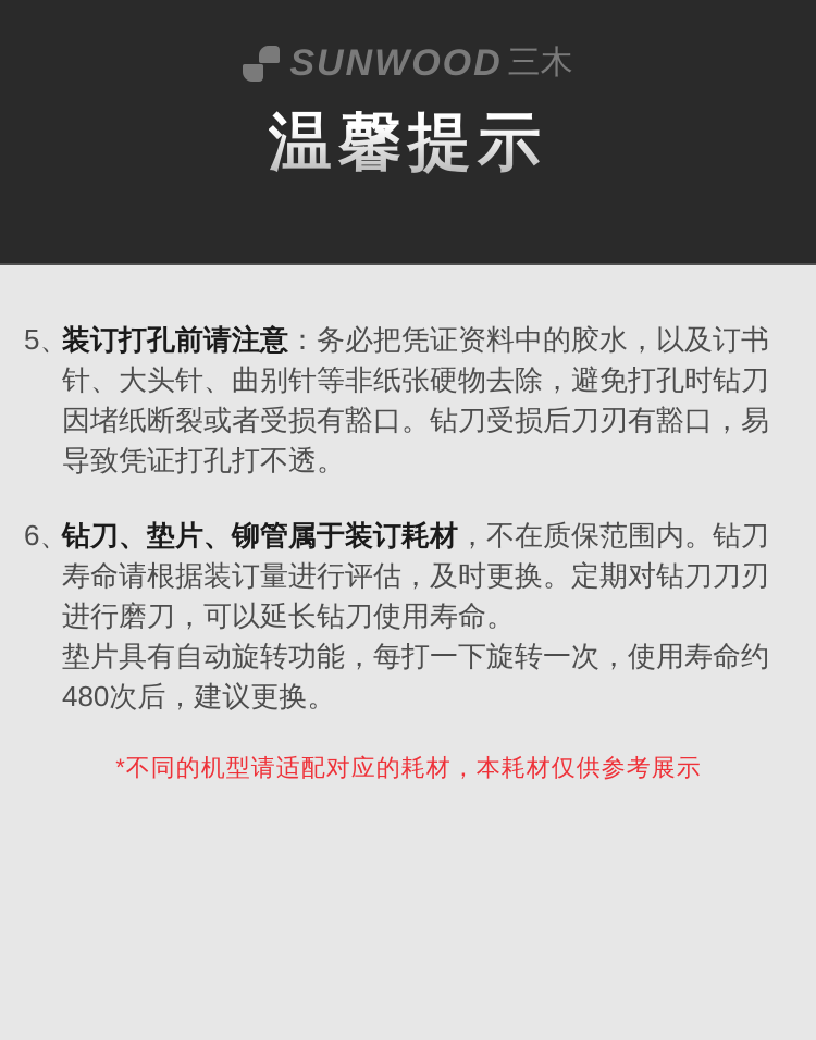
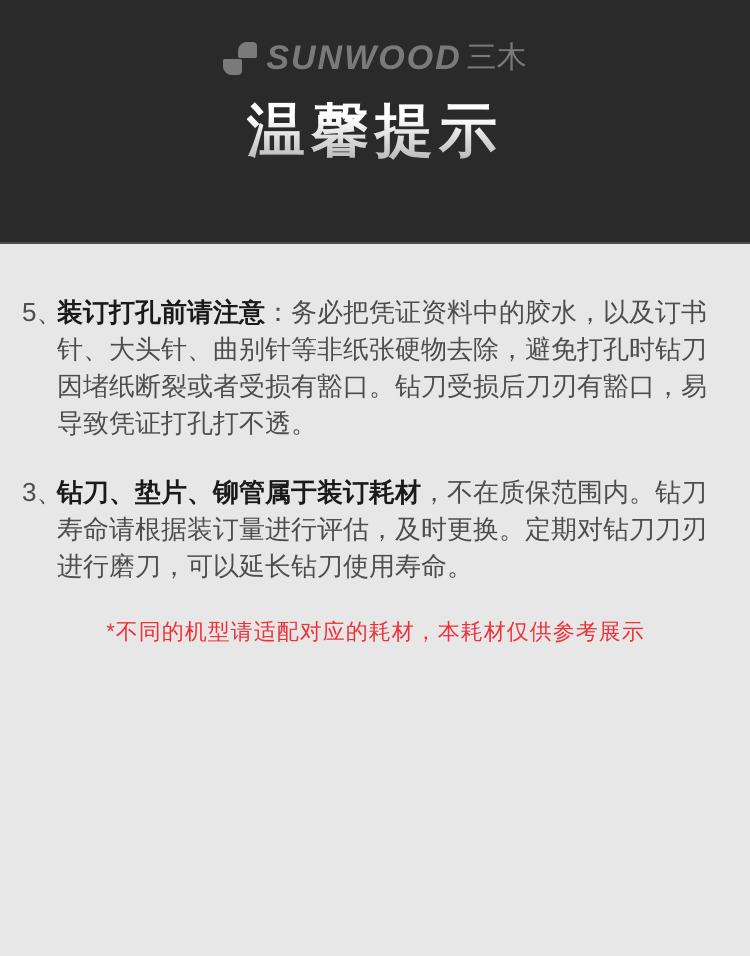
  SUNWOOD
  三木
  温馨提示
  5、
  装订打孔前请注意：务必把凭证资料中的胶水，以及订书针、大头针、曲别针等非纸张硬物去除，避免打孔时钻刀因堵纸断裂或者受损有豁口。钻刀受损后刀刃有豁口，易导致凭证打孔打不透。
- 6、
+ 3、
  钻刀、垫片、铆管属于装订耗材，不在质保范围内。钻刀寿命请根据装订量进行评估，及时更换。定期对钻刀刀刃进行磨刀，可以延长钻刀使用寿命。
- 垫片具有自动旋转功能，每打一下旋转一次，使用寿命约480次后，建议更换。
  *不同的机型请适配对应的耗材，本耗材仅供参考展示
